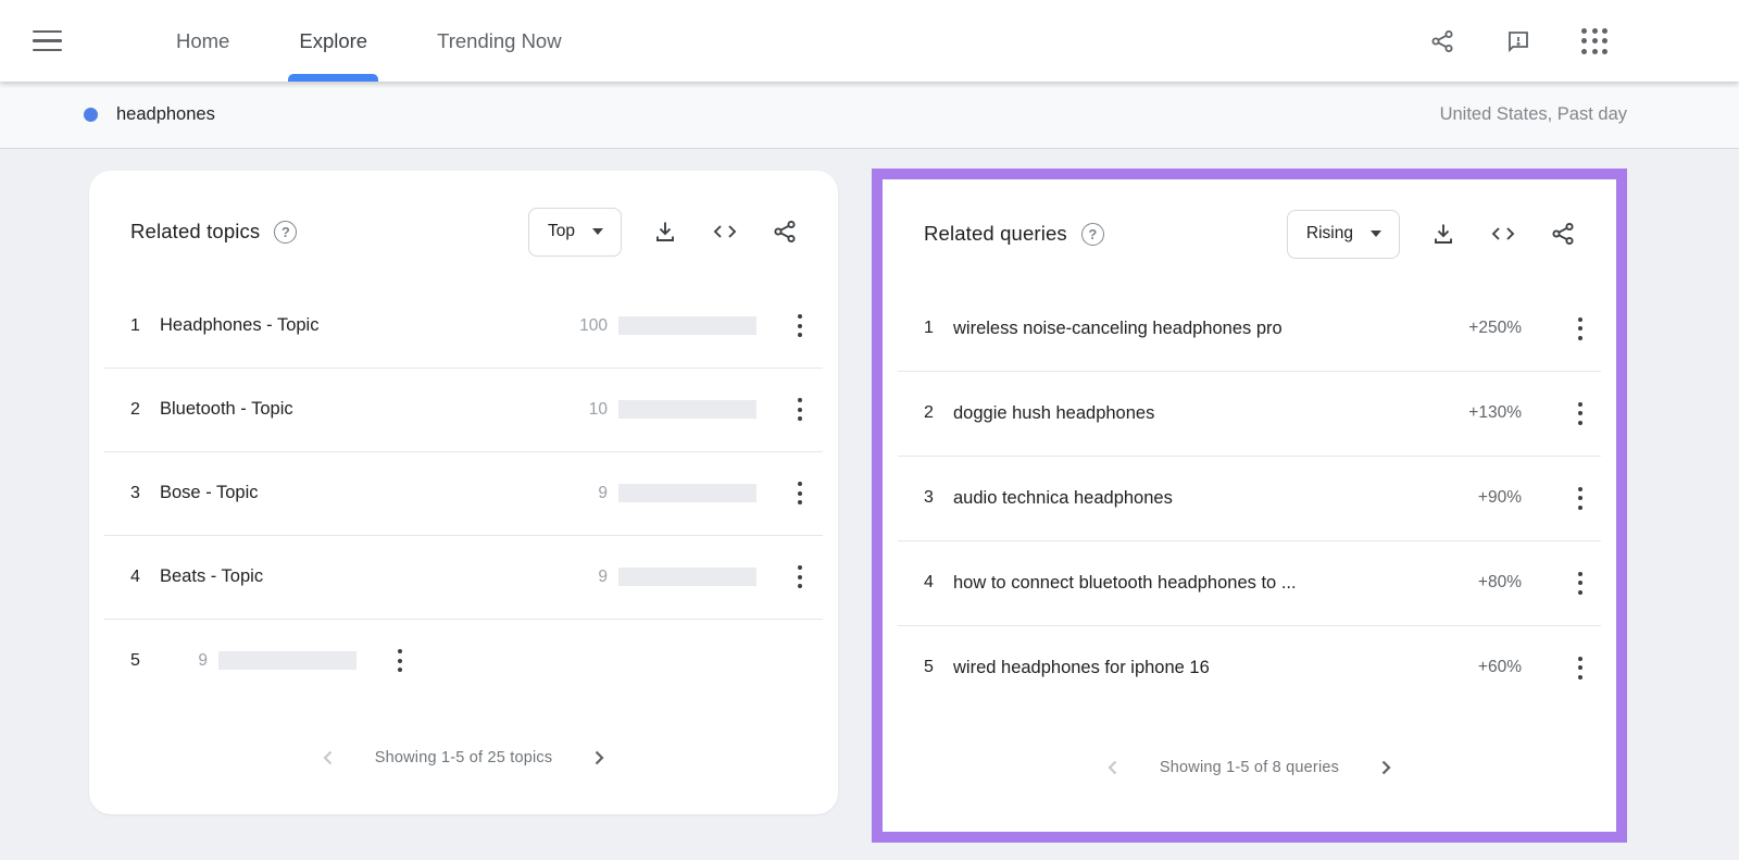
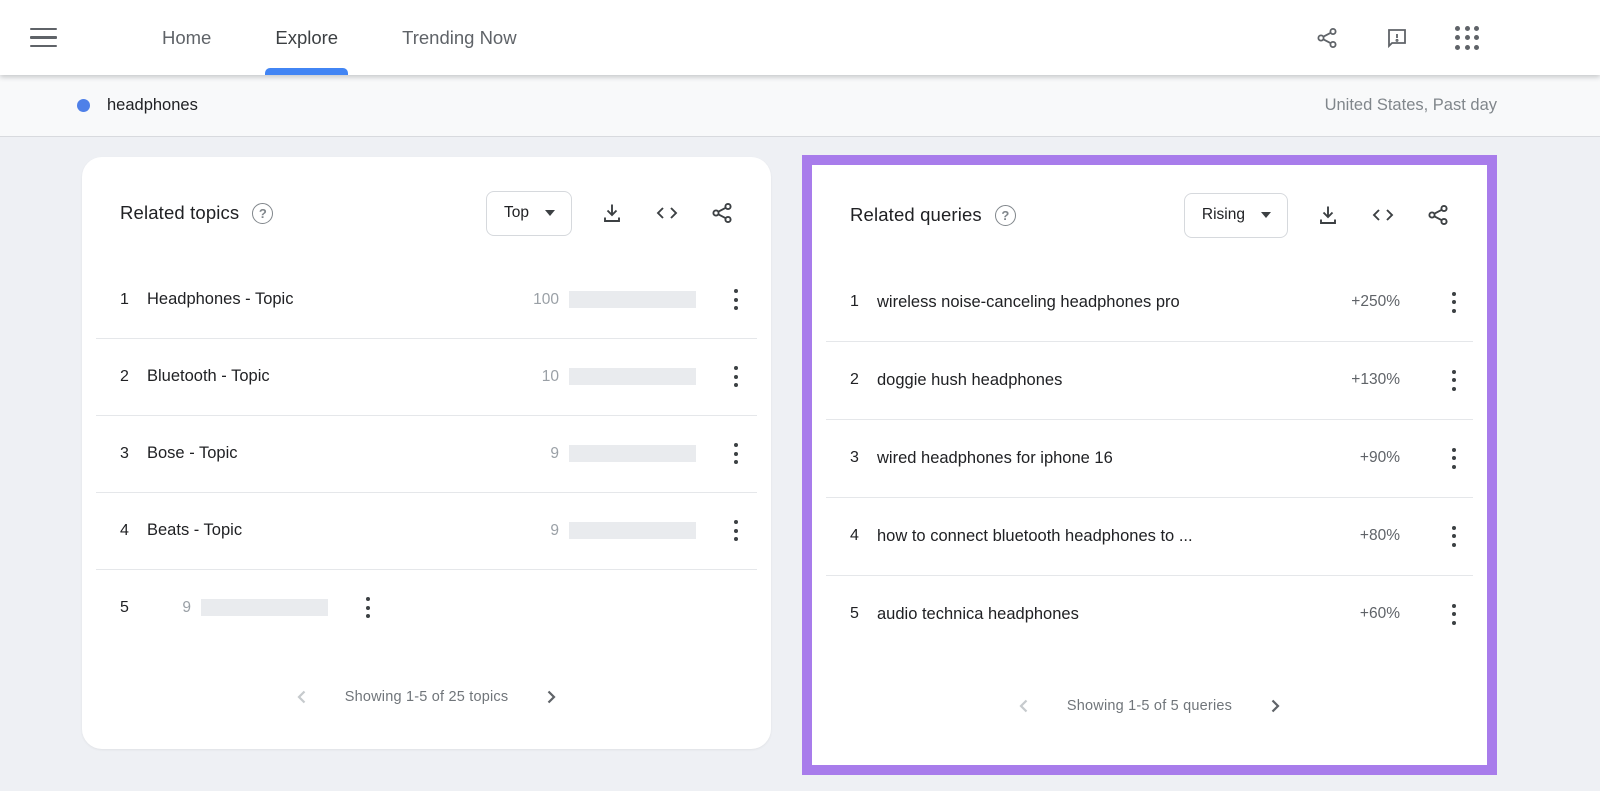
  Home
  Explore
  Trending Now
  headphones
  United States, Past day
  Related topics
  ?
  Top
  1
  Headphones - Topic
  100
  2
  Bluetooth - Topic
  10
  3
  Bose - Topic
  9
  4
  Beats - Topic
  9
  5
  9
  Showing 1-5 of 25 topics
  Related queries
  ?
  Rising
  1
  wireless noise-canceling headphones pro
  +250%
  2
  doggie hush headphones
  +130%
  3
- audio technica headphones
+ wired headphones for iphone 16
  +90%
  4
  how to connect bluetooth headphones to ...
  +80%
  5
- wired headphones for iphone 16
+ audio technica headphones
  +60%
- Showing 1-5 of 8 queries
+ Showing 1-5 of 5 queries
